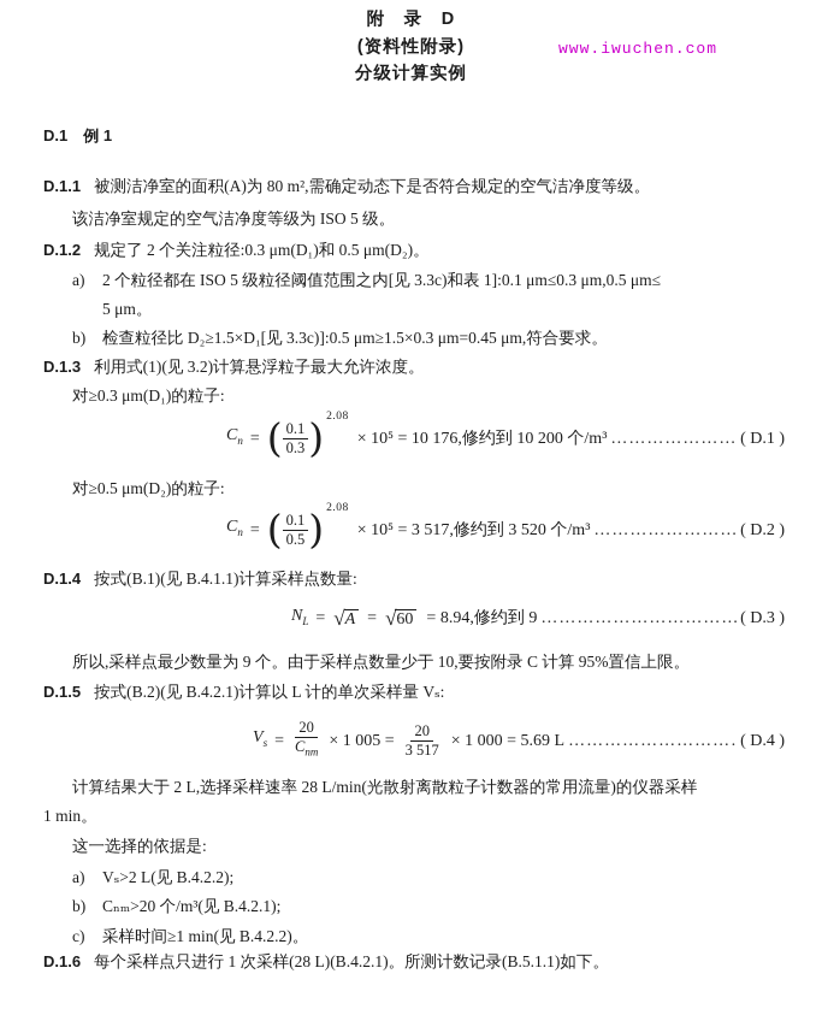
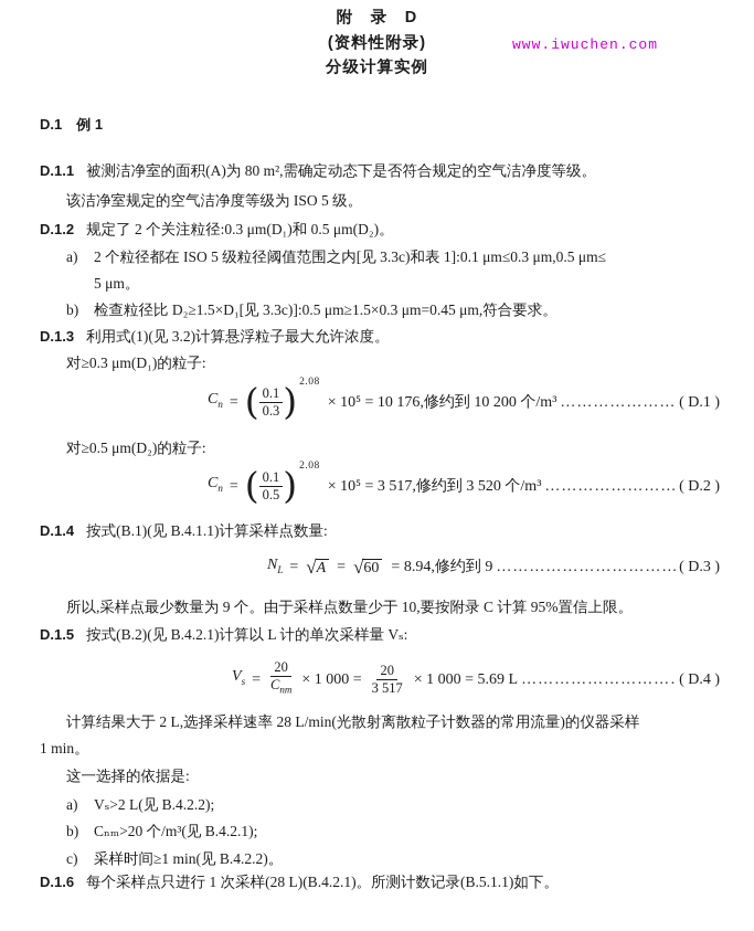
  附 录 D
  (资料性附录)
  分级计算实例
  www.iwuchen.com
  D.1 例 1
  D.1.1 被测洁净室的面积(A)为 80 m²,需确定动态下是否符合规定的空气洁净度等级。
  该洁净室规定的空气洁净度等级为 ISO 5 级。
  D.1.2 规定了 2 个关注粒径:0.3 μm(D₁)和 0.5 μm(D₂)。
  a) 2 个粒径都在 ISO 5 级粒径阈值范围之内[见 3.3c)和表 1]:0.1 μm≤0.3 μm,0.5 μm≤
  5 μm。
  b) 检查粒径比 D₂≥1.5×D₁[见 3.3c)]:0.5 μm≥1.5×0.3 μm=0.45 μm,符合要求。
  D.1.3 利用式(1)(见 3.2)计算悬浮粒子最大允许浓度。
  对≥0.3 μm(D₁)的粒子:
  Cn
  =
  (
  0.1
  0.3
  )
  2.08
  × 10⁵ = 10 176,修约到 10 200 个/m³
  ( D.1 )
  对≥0.5 μm(D₂)的粒子:
  Cn
  =
  (
  0.1
  0.5
  )
  2.08
  × 10⁵ = 3 517,修约到 3 520 个/m³
  ( D.2 )
  D.1.4 按式(B.1)(见 B.4.1.1)计算采样点数量:
  NL
  =
  √
  A
  =
  √
  60
  = 8.94,修约到 9
  ( D.3 )
  所以,采样点最少数量为 9 个。由于采样点数量少于 10,要按附录 C 计算 95%置信上限。
  D.1.5 按式(B.2)(见 B.4.2.1)计算以 L 计的单次采样量 Vₛ:
  Vs
  =
  20
  Cnm
- × 1 005 =
+ × 1 000 =
  20
  3 517
  × 1 000 = 5.69 L
  ( D.4 )
  计算结果大于 2 L,选择采样速率 28 L/min(光散射离散粒子计数器的常用流量)的仪器采样
  1 min。
  这一选择的依据是:
  a) Vₛ>2 L(见 B.4.2.2);
  b) Cₙₘ>20 个/m³(见 B.4.2.1);
  c) 采样时间≥1 min(见 B.4.2.2)。
  D.1.6 每个采样点只进行 1 次采样(28 L)(B.4.2.1)。所测计数记录(B.5.1.1)如下。
